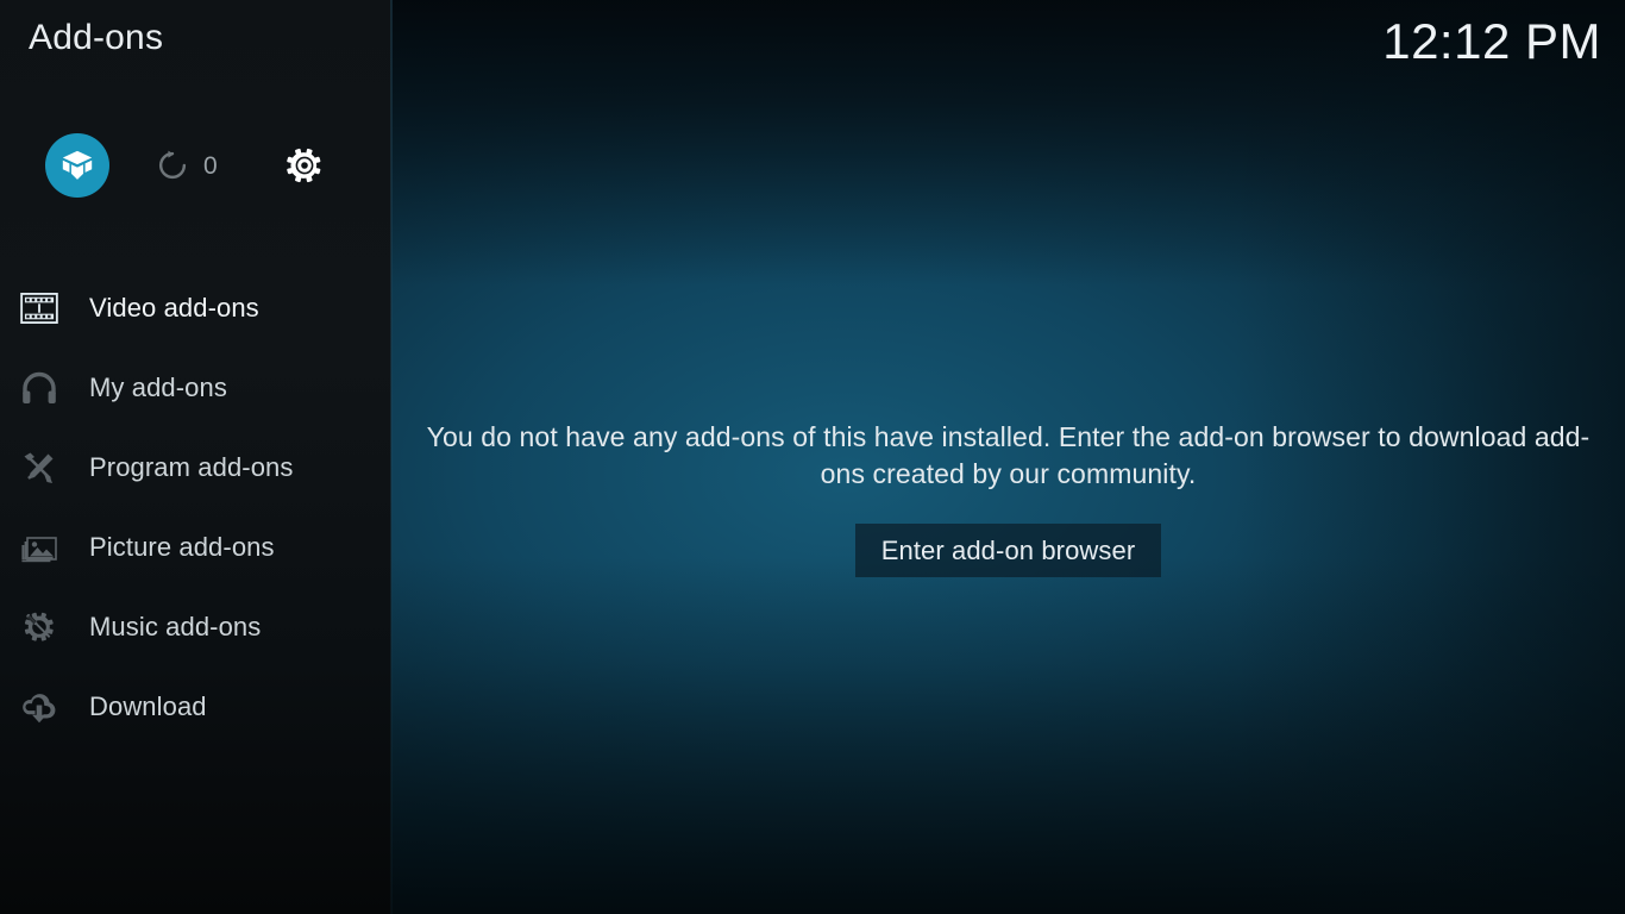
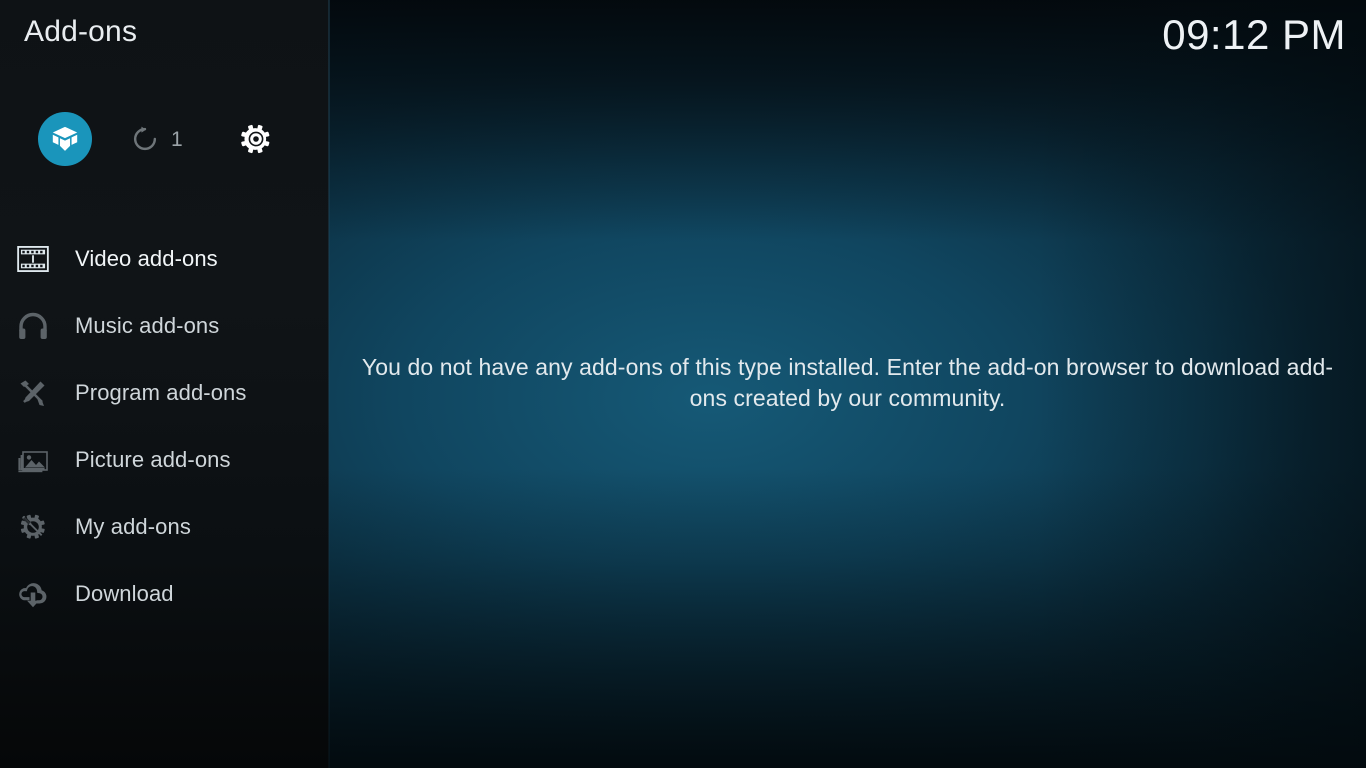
- 12:12 PM
+ 09:12 PM
  Add-ons
- 0
+ 1
  Video add-ons
- My add-ons
+ Music add-ons
  Program add-ons
  Picture add-ons
- Music add-ons
+ My add-ons
  Download
- You do not have any add-ons of this have installed. Enter the add-on browser to download add-ons created by our community.
+ You do not have any add-ons of this type installed. Enter the add-on browser to download add-ons created by our community.
- Enter add-on browser
